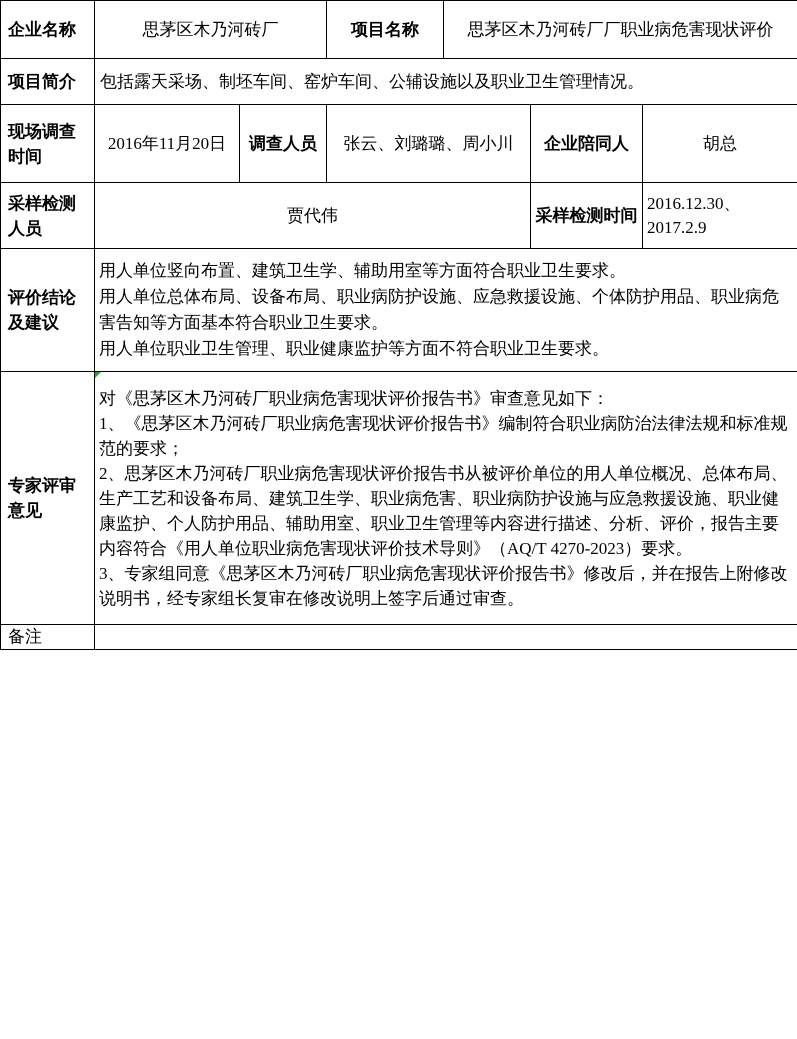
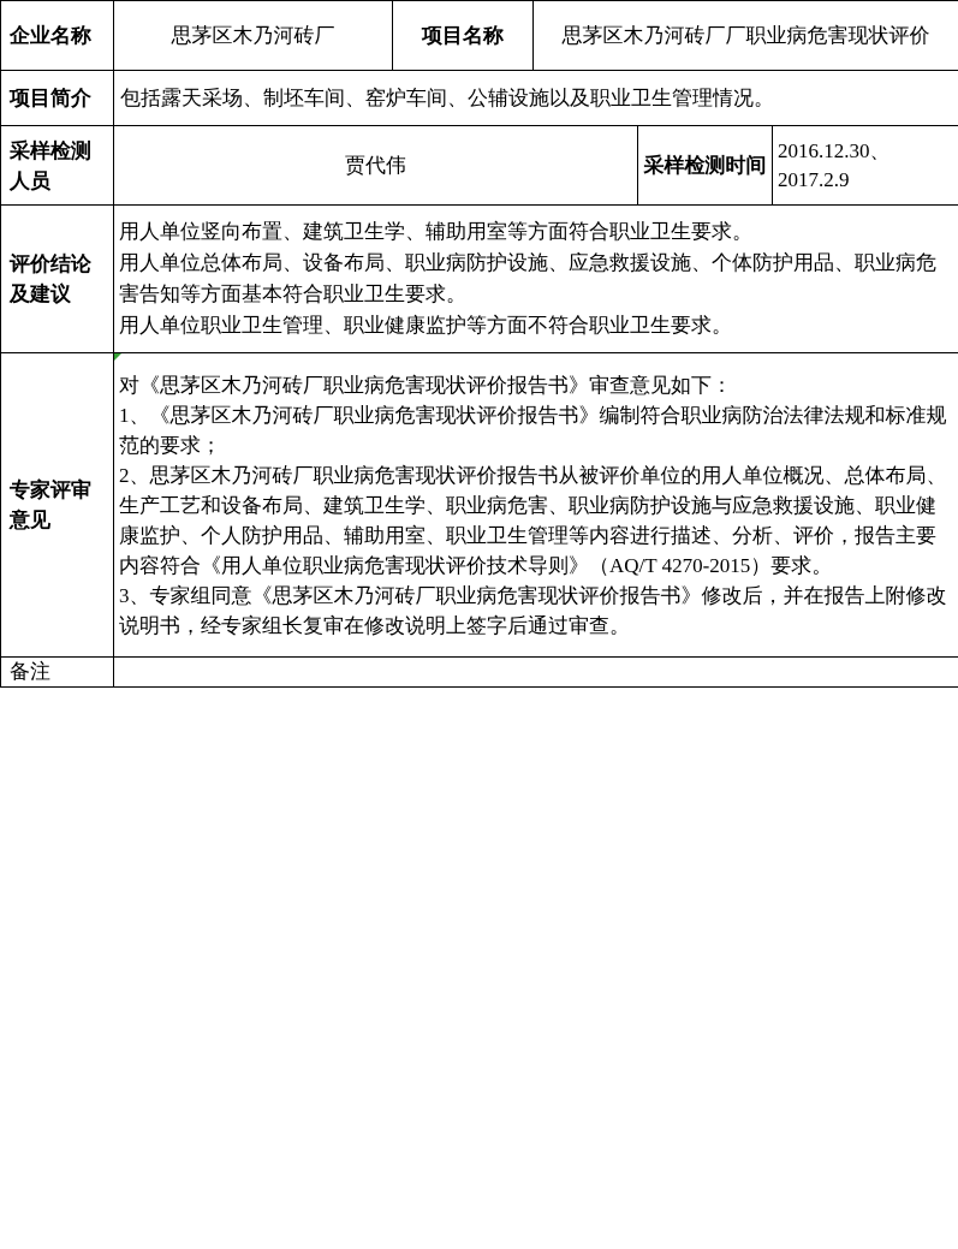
  企业名称	思茅区木乃河砖厂	项目名称	思茅区木乃河砖厂厂职业病危害现状评价
  项目简介	包括露天采场、制坯车间、窑炉车间、公辅设施以及职业卫生管理情况。
- 现场调查时间	2016年11月20日	调查人员	张云、刘璐璐、周小川	企业陪同人	胡总
  采样检测人员	贾代伟	采样检测时间	2016.12.30、2017.2.9
  评价结论及建议	用人单位竖向布置、建筑卫生学、辅助用室等方面符合职业卫生要求。 用人单位总体布局、设备布局、职业病防护设施、应急救援设施、个体防护用品、职业病危害告知等方面基本符合职业卫生要求。 用人单位职业卫生管理、职业健康监护等方面不符合职业卫生要求。
- 专家评审意见	对《思茅区木乃河砖厂职业病危害现状评价报告书》审查意见如下： 1、《思茅区木乃河砖厂职业病危害现状评价报告书》编制符合职业病防治法律法规和标准规范的要求； 2、思茅区木乃河砖厂职业病危害现状评价报告书从被评价单位的用人单位概况、总体布局、生产工艺和设备布局、建筑卫生学、职业病危害、职业病防护设施与应急救援设施、职业健康监护、个人防护用品、辅助用室、职业卫生管理等内容进行描述、分析、评价，报告主要内容符合《用人单位职业病危害现状评价技术导则》（AQ/T 4270-2023）要求。 3、专家组同意《思茅区木乃河砖厂职业病危害现状评价报告书》修改后，并在报告上附修改说明书，经专家组长复审在修改说明上签字后通过审查。
+ 专家评审意见	对《思茅区木乃河砖厂职业病危害现状评价报告书》审查意见如下： 1、《思茅区木乃河砖厂职业病危害现状评价报告书》编制符合职业病防治法律法规和标准规范的要求； 2、思茅区木乃河砖厂职业病危害现状评价报告书从被评价单位的用人单位概况、总体布局、生产工艺和设备布局、建筑卫生学、职业病危害、职业病防护设施与应急救援设施、职业健康监护、个人防护用品、辅助用室、职业卫生管理等内容进行描述、分析、评价，报告主要内容符合《用人单位职业病危害现状评价技术导则》（AQ/T 4270-2015）要求。 3、专家组同意《思茅区木乃河砖厂职业病危害现状评价报告书》修改后，并在报告上附修改说明书，经专家组长复审在修改说明上签字后通过审查。
  备注
